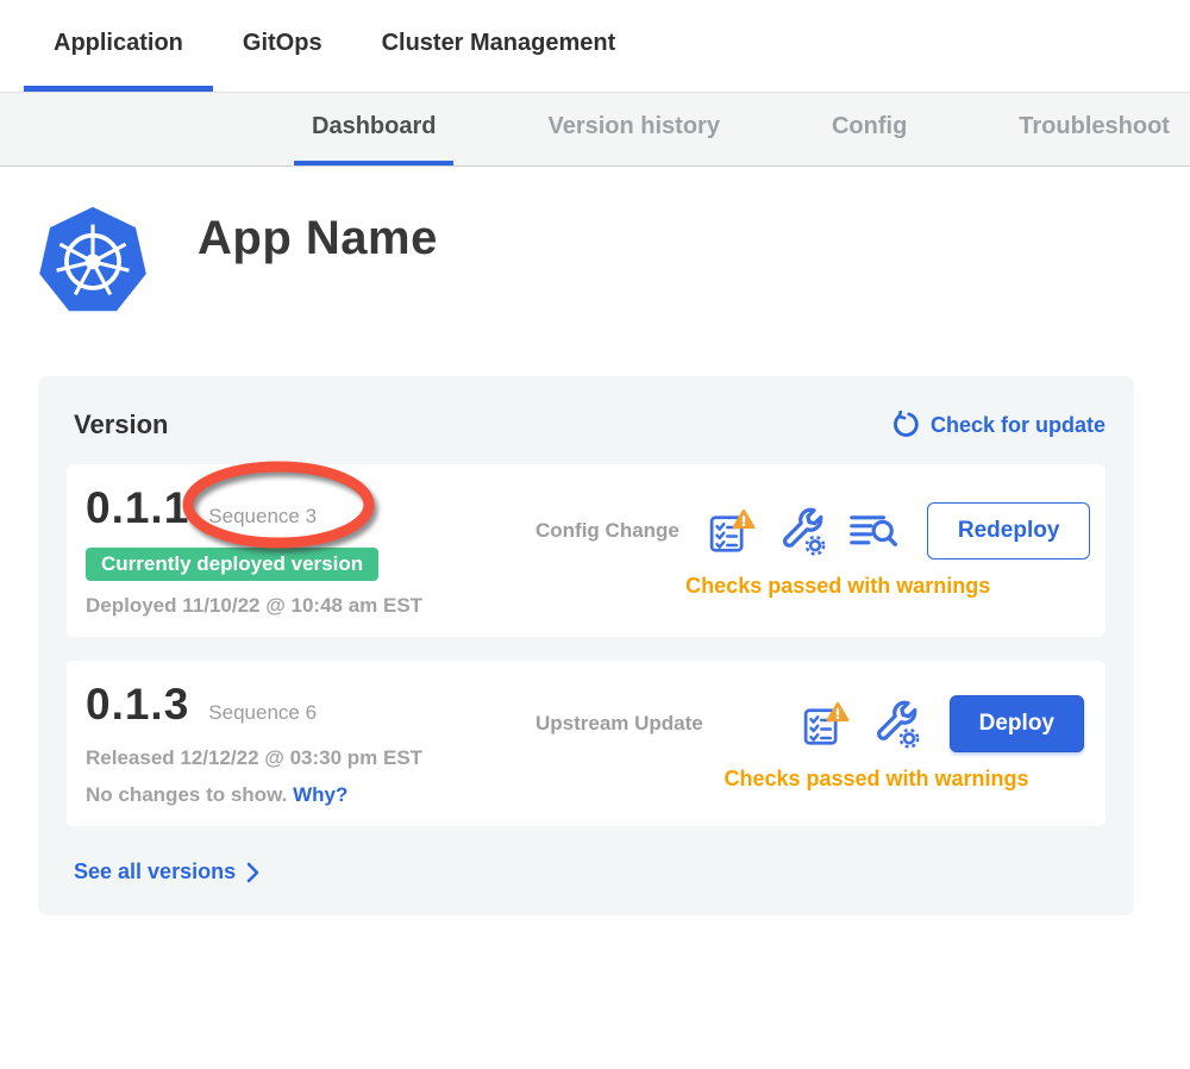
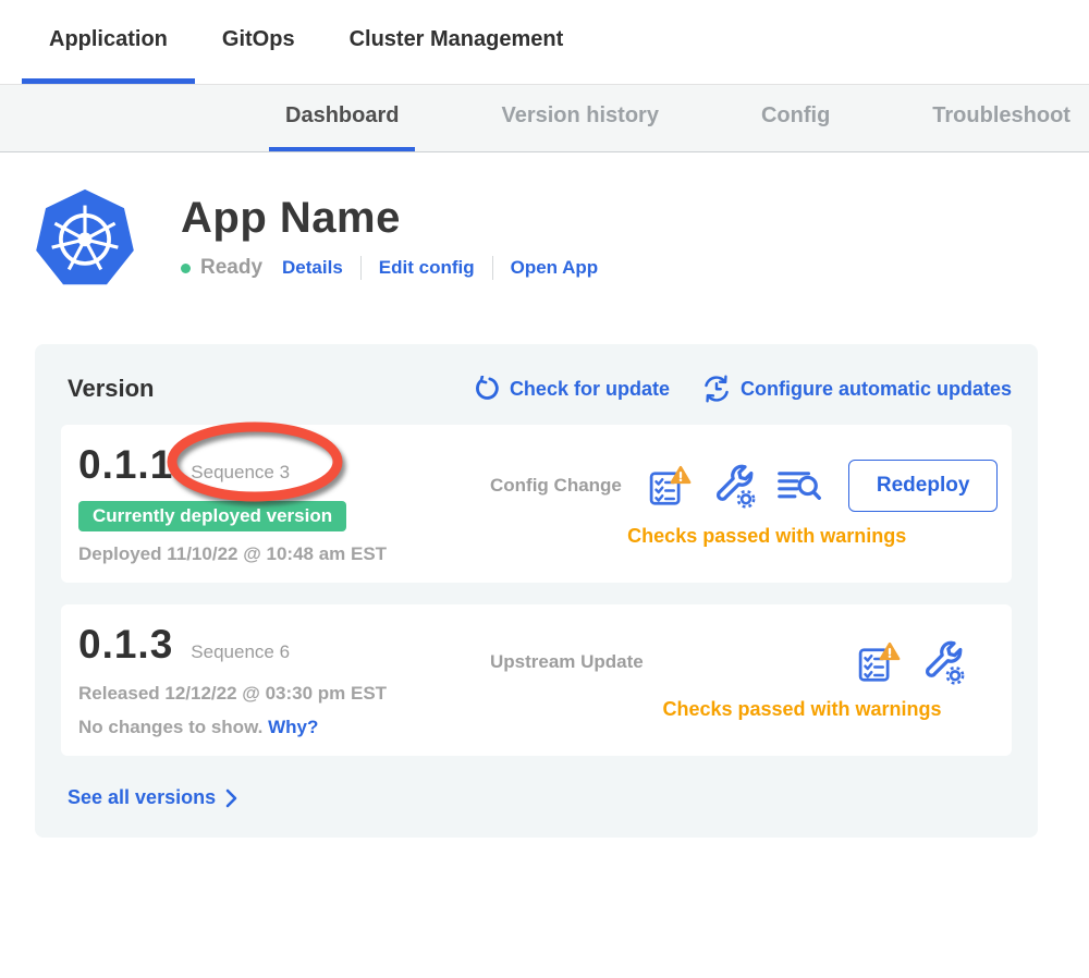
  Application
  GitOps
  Cluster Management
  Dashboard
  Version history
  Config
  Troubleshoot
  App Name
+ Ready
+ Details
+ Edit config
+ Open App
  Version
  Check for update
+ Configure automatic updates
  0.1.1
  Sequence 3
  Currently deployed version
  Deployed 11/10/22 @ 10:48 am EST
  Config Change
  Redeploy
  Checks passed with warnings
  0.1.3
  Sequence 6
  Released 12/12/22 @ 03:30 pm EST
  No changes to show. Why?
  Upstream Update
- Deploy
  Checks passed with warnings
  See all versions
